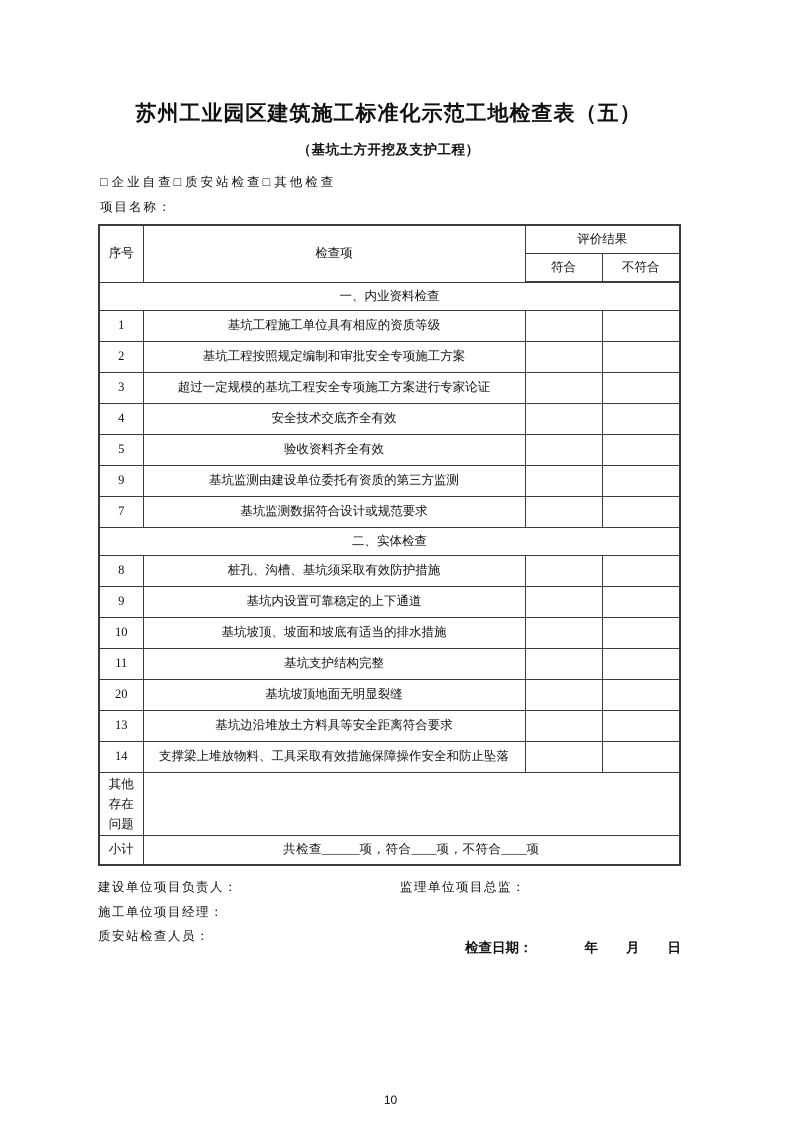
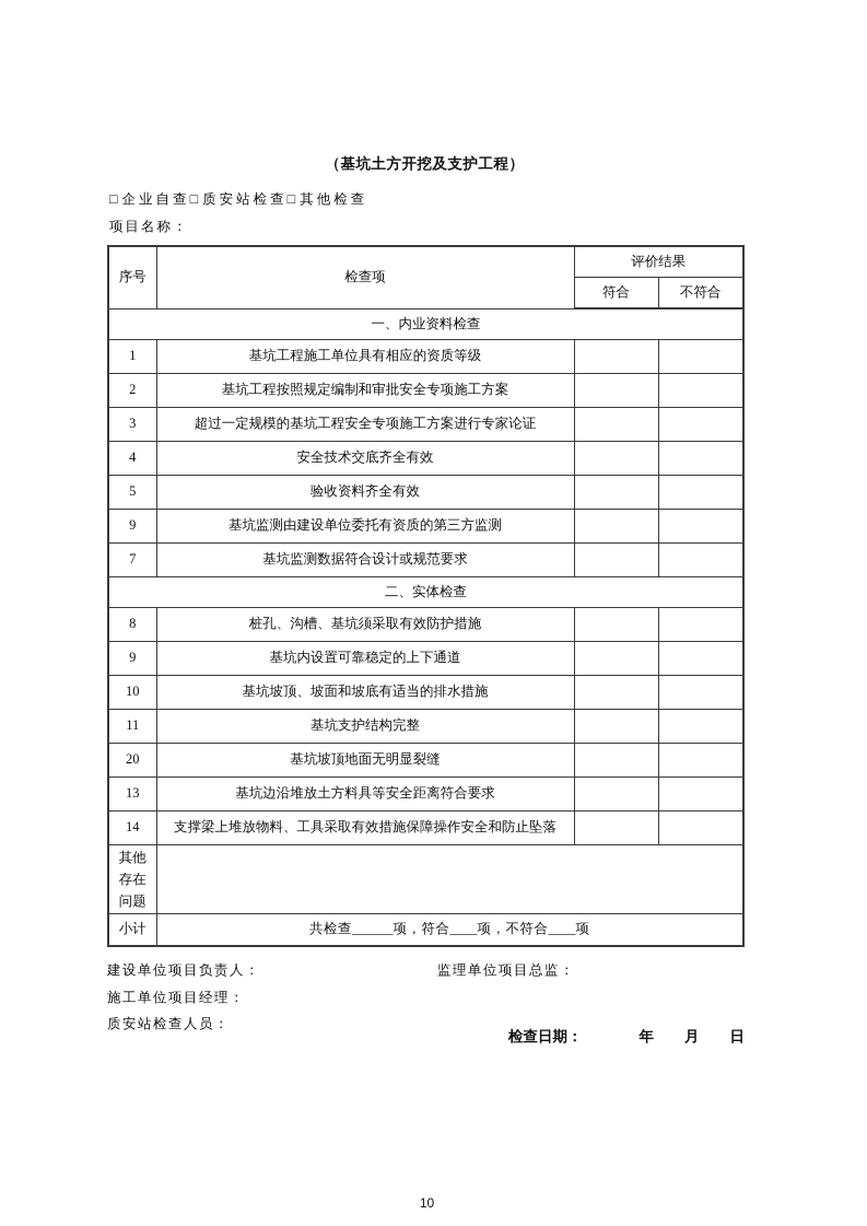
- 苏州工业园区建筑施工标准化示范工地检查表（五）
  （基坑土方开挖及支护工程）
  □企业自查□质安站检查□其他检查
  项目名称：
  序号	检查项	评价结果
  符合	不符合
  一、内业资料检查
  1	基坑工程施工单位具有相应的资质等级
  2	基坑工程按照规定编制和审批安全专项施工方案
  3	超过一定规模的基坑工程安全专项施工方案进行专家论证
  4	安全技术交底齐全有效
  5	验收资料齐全有效
  9	基坑监测由建设单位委托有资质的第三方监测
  7	基坑监测数据符合设计或规范要求
  二、实体检查
  8	桩孔、沟槽、基坑须采取有效防护措施
  9	基坑内设置可靠稳定的上下通道
  10	基坑坡顶、坡面和坡底有适当的排水措施
  11	基坑支护结构完整
  20	基坑坡顶地面无明显裂缝
  13	基坑边沿堆放土方料具等安全距离符合要求
  14	支撑梁上堆放物料、工具采取有效措施保障操作安全和防止坠落
  其他存在问题
  小计	共检查______项，符合____项，不符合____项
  建设单位项目负责人：
  监理单位项目总监：
  施工单位项目经理：
  质安站检查人员：
  检查日期： 年 月 日
  10
